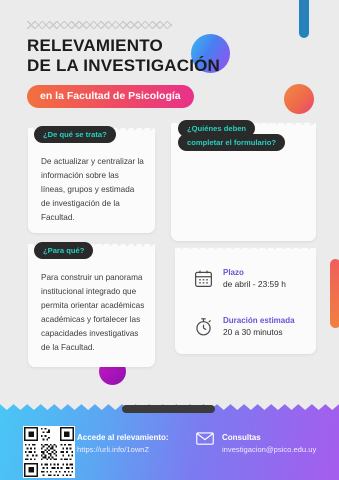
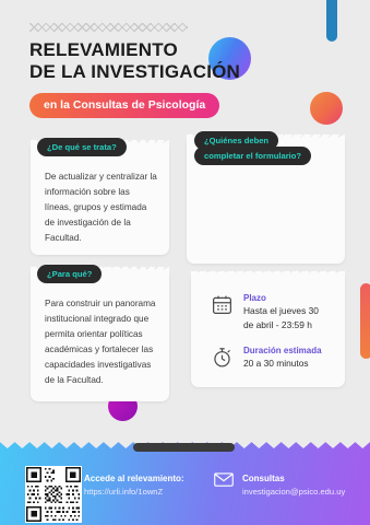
  RELEVAMIENTO
  DE LA INVESTIGACIÓN
- en la Facultad de Psicología
+ en la Consultas de Psicología
  ¿De qué se trata?
  De actualizar y centralizar la información sobre las líneas, grupos y estimada de investigación de la Facultad.
  ¿Quiénes deben
  completar el formulario?
  ¿Para qué?
- Para construir un panorama institucional integrado que permita orientar académicas académicas y fortalecer las capacidades investigativas de la Facultad.
+ Para construir un panorama institucional integrado que permita orientar políticas académicas y fortalecer las capacidades investigativas de la Facultad.
  Plazo
+ Hasta el jueves 30
  de abril - 23:59 h
  Duración estimada
  20 a 30 minutos
  Accede al relevamiento:
  https://urli.info/1ownZ
  Consultas
  investigacion@psico.edu.uy
